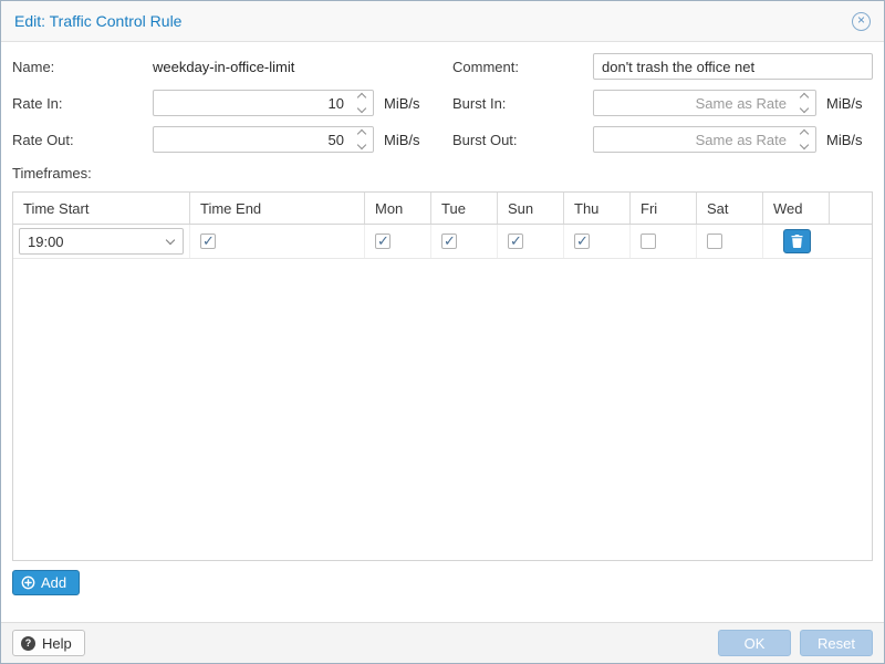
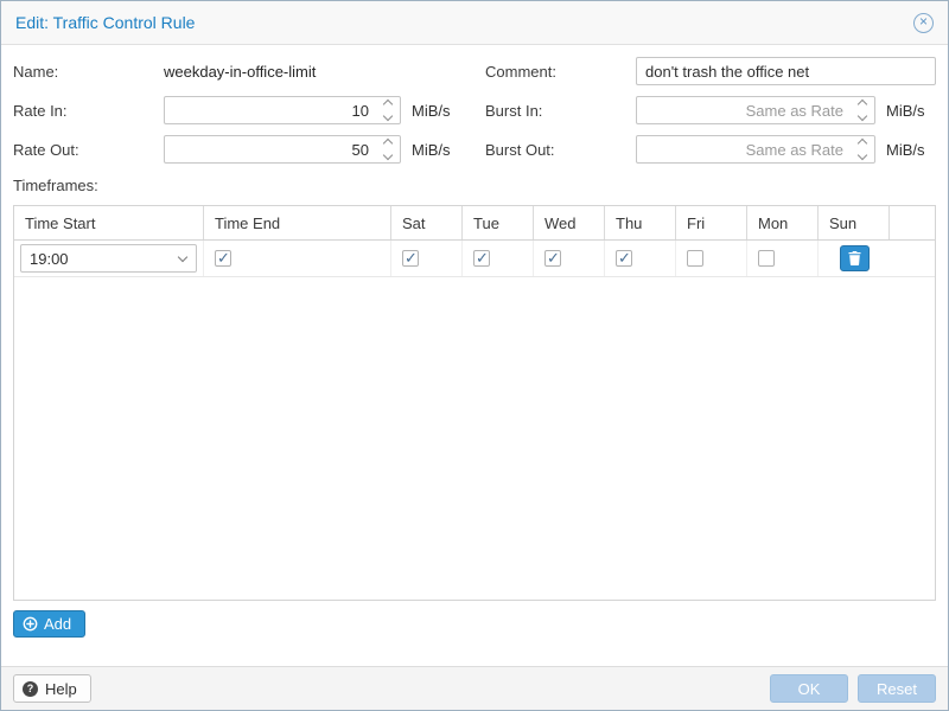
  Edit: Traffic Control Rule
  ×
  Name:
  weekday-in-office-limit
  Comment:
  don't trash the office net
  Rate In:
  10
  MiB/s
  Burst In:
  Same as Rate
  MiB/s
  Rate Out:
  50
  MiB/s
  Burst Out:
  Same as Rate
  MiB/s
  Timeframes:
  Time Start
  Time End
- Mon
+ Sat
  Tue
- Sun
+ Wed
  Thu
  Fri
- Sat
+ Mon
- Wed
+ Sun
  19:00
  Add
  ?
  Help
  OK
  Reset
